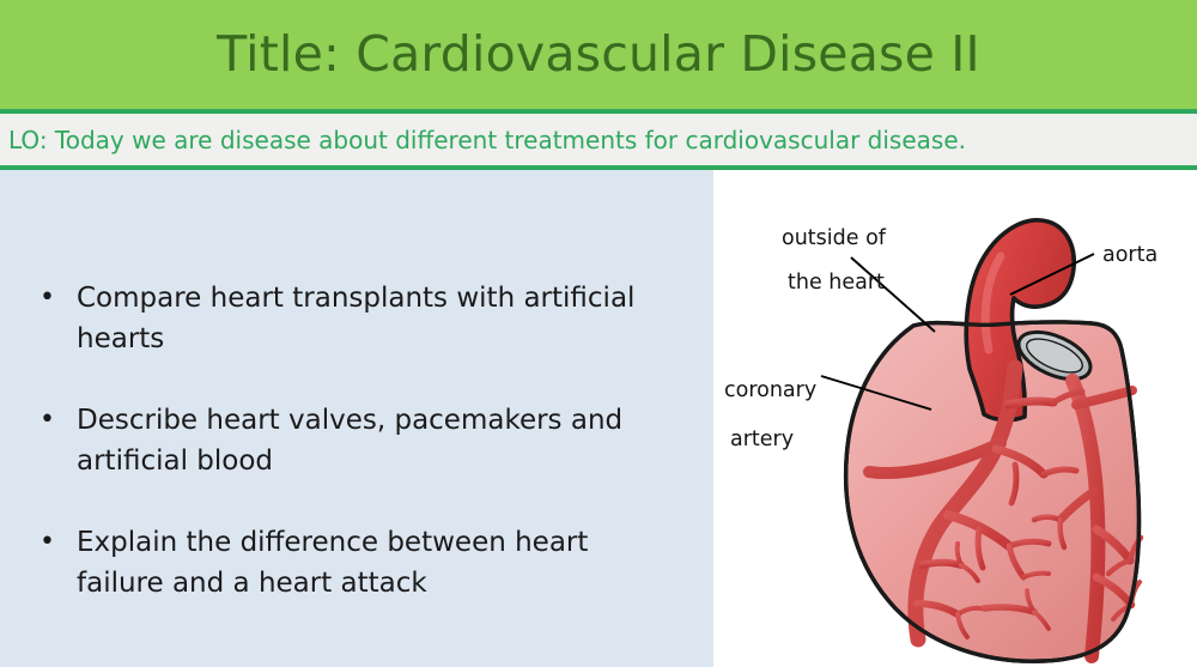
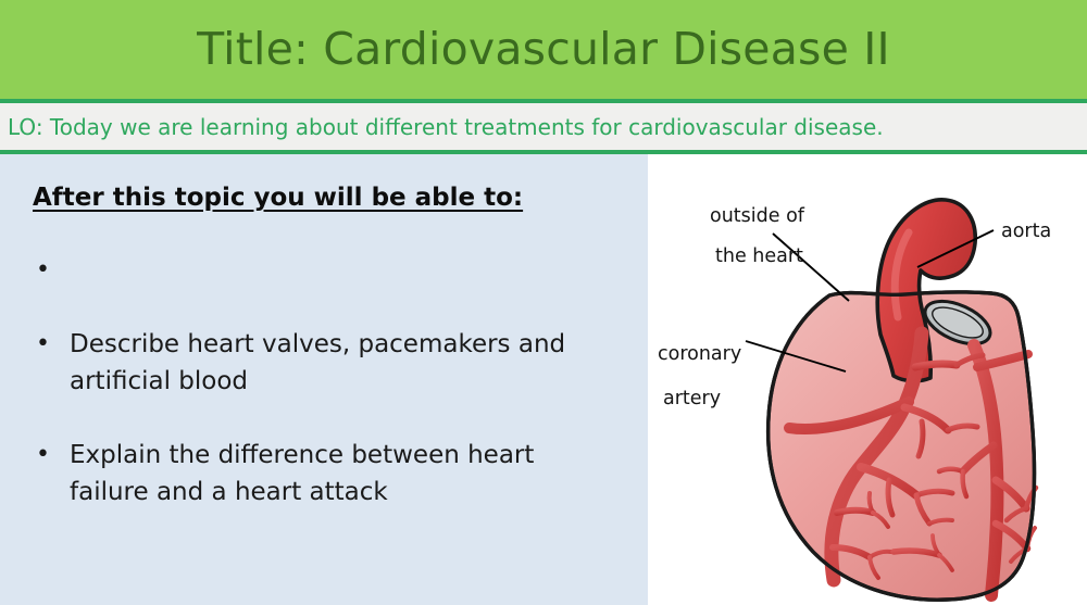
  Title: Cardiovascular Disease II
- LO: Today we are disease about different treatments for cardiovascular disease.
+ LO: Today we are learning about different treatments for cardiovascular disease.
+ After this topic you will be able to:
  •
- Compare heart transplants with artificial hearts
  •
  Describe heart valves, pacemakers and artificial blood
  •
  Explain the difference between heart failure and a heart attack
  outside of
  the heart
  coronary
  artery
  aorta
